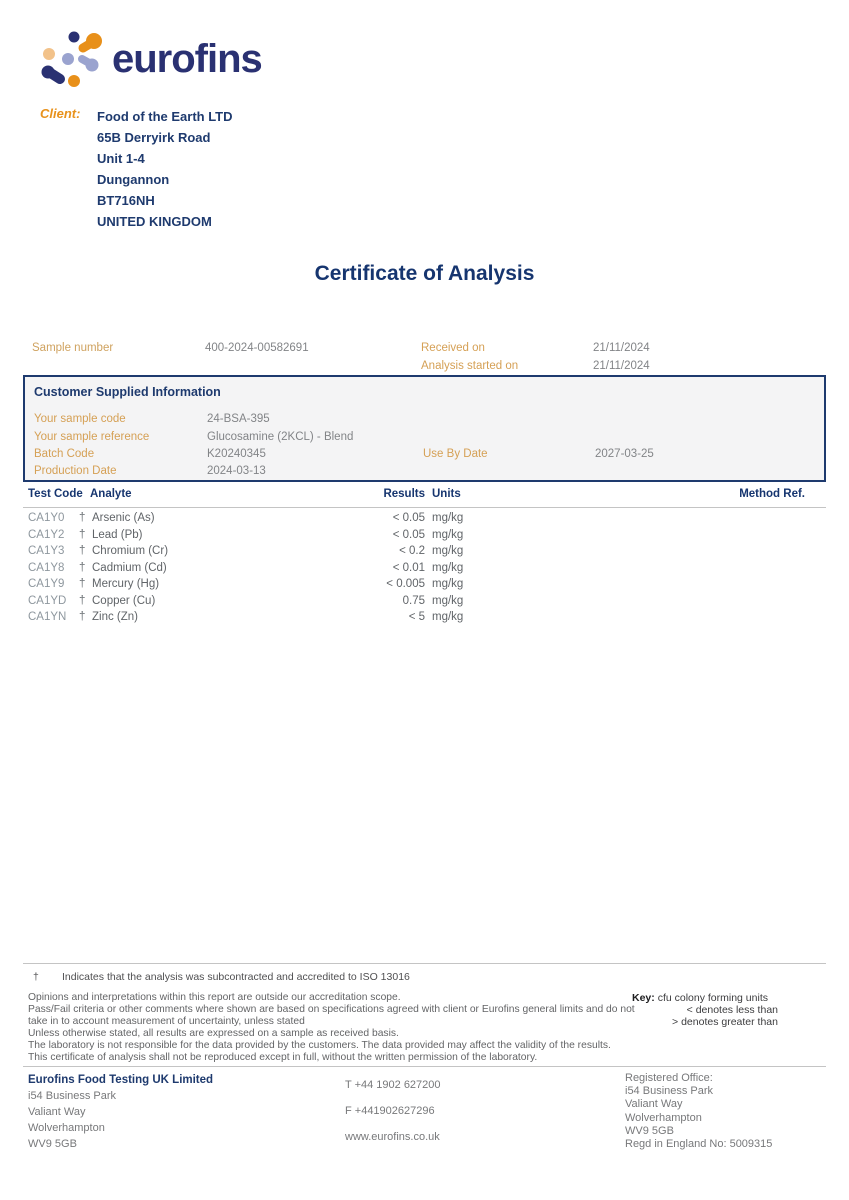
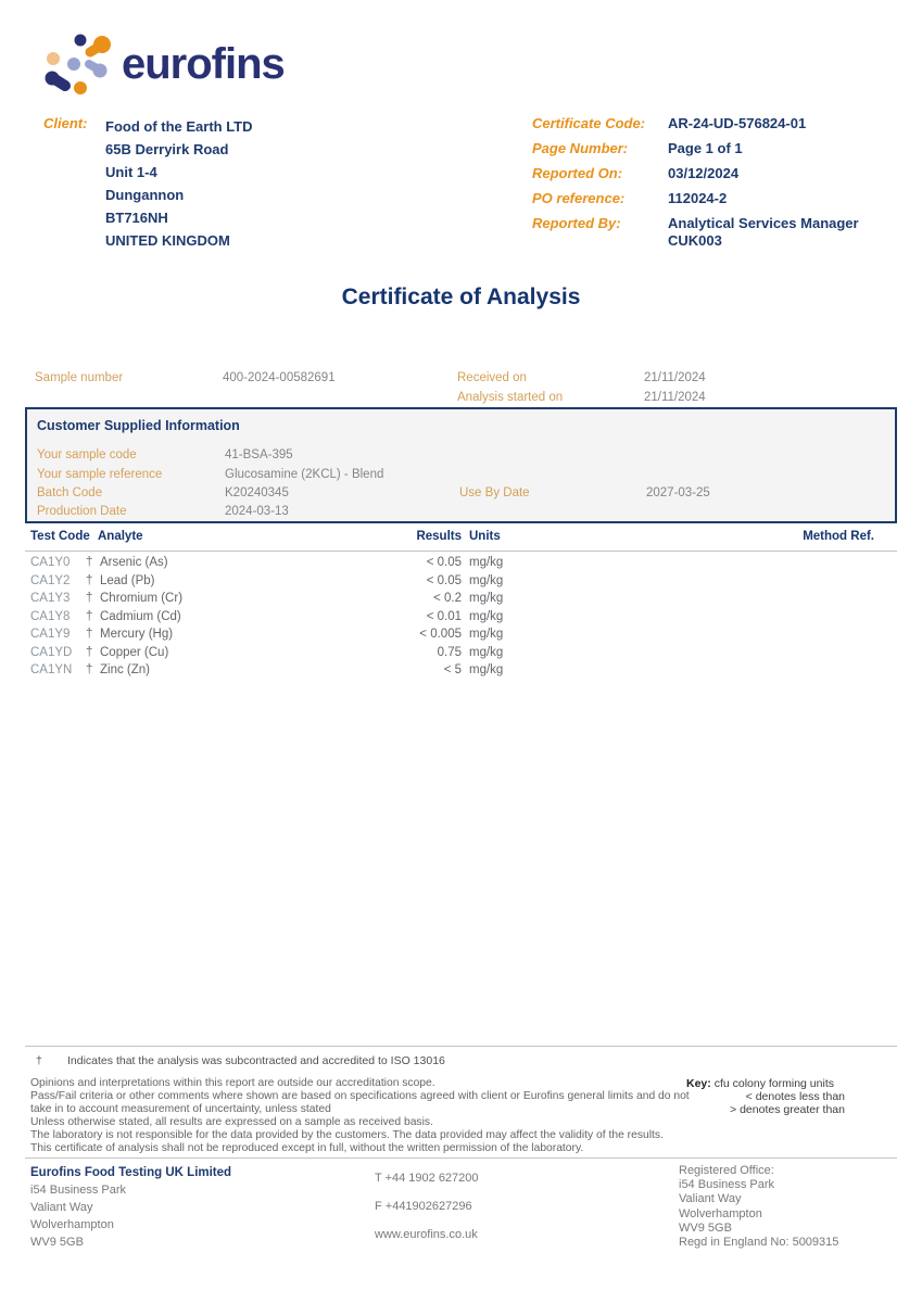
  eurofins
  Client:
  Food of the Earth LTD
  65B Derryirk Road
  Unit 1-4
  Dungannon
  BT716NH
  UNITED KINGDOM
+ Certificate Code:
+ AR-24-UD-576824-01
+ Page Number:
+ Page 1 of 1
+ Reported On:
+ 03/12/2024
+ PO reference:
+ 112024-2
+ Reported By:
+ Analytical Services Manager
+ CUK003
  Certificate of Analysis
  Sample number
  400-2024-00582691
  Received on
  21/11/2024
  Analysis started on
  21/11/2024
  Customer Supplied Information
  Your sample code
- 24-BSA-395
+ 41-BSA-395
  Your sample reference
  Glucosamine (2KCL) - Blend
  Batch Code
  K20240345
  Use By Date
  2027-03-25
  Production Date
  2024-03-13
  Test Code
  Analyte
  Results
  Units
  Method Ref.
  CA1Y0
  †
  Arsenic (As)
  < 0.05
  mg/kg
  CA1Y2
  †
  Lead (Pb)
  < 0.05
  mg/kg
  CA1Y3
  †
  Chromium (Cr)
  < 0.2
  mg/kg
  CA1Y8
  †
  Cadmium (Cd)
  < 0.01
  mg/kg
  CA1Y9
  †
  Mercury (Hg)
  < 0.005
  mg/kg
  CA1YD
  †
  Copper (Cu)
  0.75
  mg/kg
  CA1YN
  †
  Zinc (Zn)
  < 5
  mg/kg
  †
  Indicates that the analysis was subcontracted and accredited to ISO 13016
  Opinions and interpretations within this report are outside our accreditation scope.
  Pass/Fail criteria or other comments where shown are based on specifications agreed with client or Eurofins general limits and do not take in to account measurement of uncertainty, unless stated
  Unless otherwise stated, all results are expressed on a sample as received basis.
  The laboratory is not responsible for the data provided by the customers. The data provided may affect the validity of the results.
  This certificate of analysis shall not be reproduced except in full, without the written permission of the laboratory.
  Key: cfu colony forming units
  < denotes less than
  > denotes greater than
  Eurofins Food Testing UK Limited
  i54 Business Park
  Valiant Way
  Wolverhampton
  WV9 5GB
  T +44 1902 627200
  F +441902627296
  www.eurofins.co.uk
  Registered Office:
  i54 Business Park
  Valiant Way
  Wolverhampton
  WV9 5GB
  Regd in England No: 5009315
